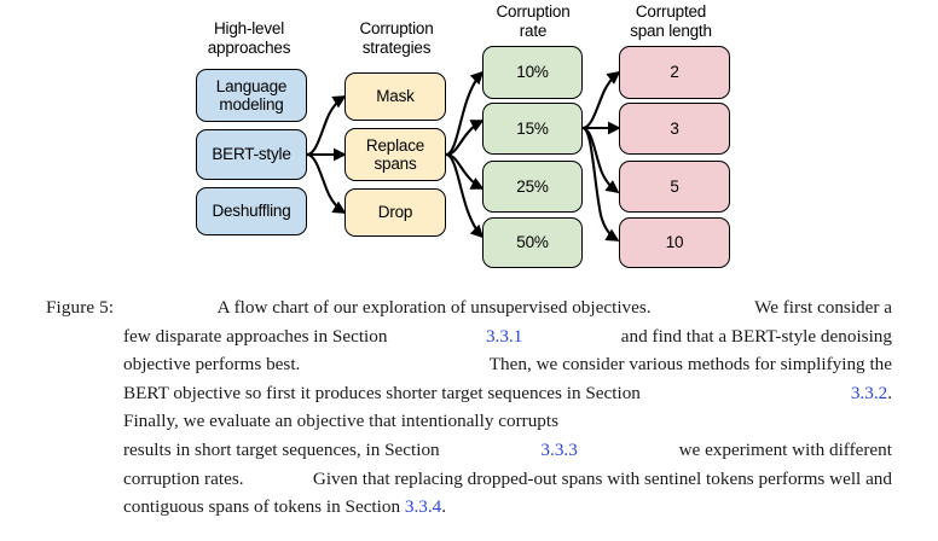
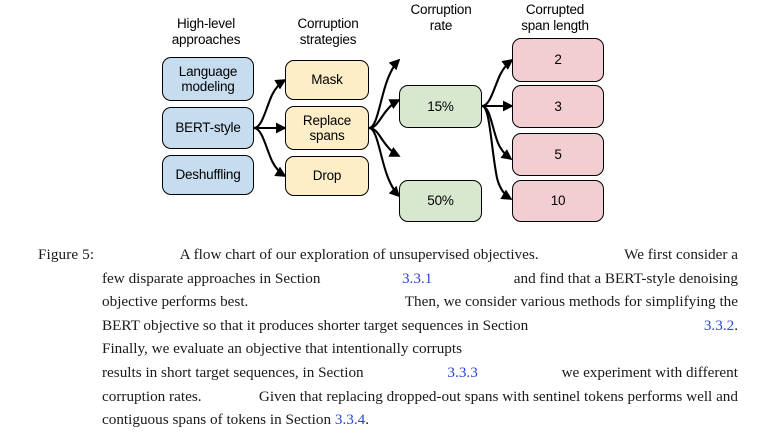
  High-level
  approaches
  Corruption
  strategies
  Corruption
  rate
  Corrupted
  span length
  Language
  modeling
  BERT-style
  Deshuffling
  Mask
  Replace
  spans
  Drop
- 10%
  15%
- 25%
  50%
  2
  3
  5
  10
  Figure 5:
  A flow chart of our exploration of unsupervised objectives.
  We first consider a
  few disparate approaches in Section
  3.3.1
  and find that a BERT-style denoising
  objective performs best.
  Then, we consider various methods for simplifying the
- BERT objective so first it produces shorter target sequences in Section
+ BERT objective so that it produces shorter target sequences in Section
  3.3.2.
  Finally, we evaluate an objective that intentionally corrupts
  results in short target sequences, in Section
  3.3.3
  we experiment with different
  corruption rates.
  Given that replacing dropped-out spans with sentinel tokens performs well and
  contiguous spans of tokens in Section 3.3.4.
